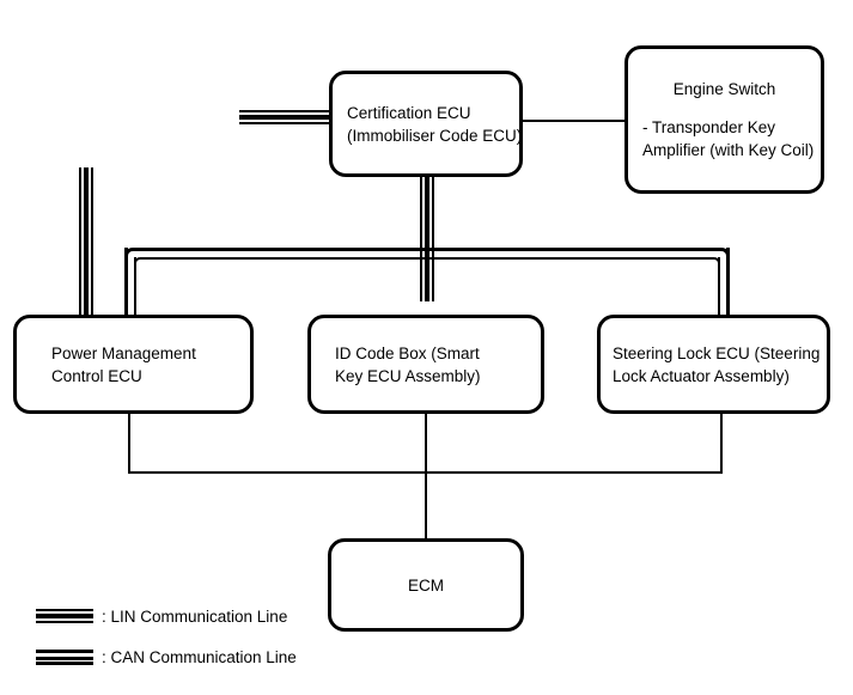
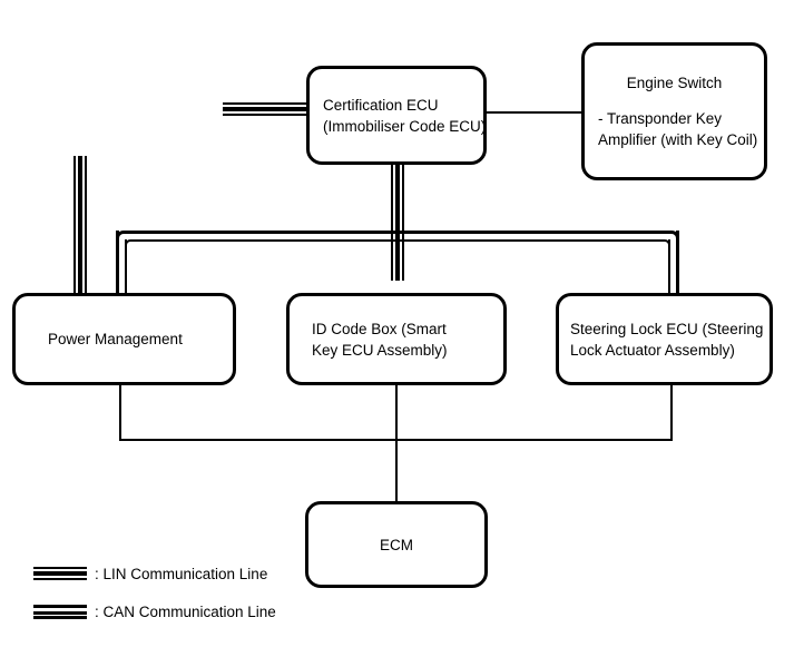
  Certification ECU
  (Immobiliser Code ECU)
  Engine Switch
  - Transponder Key
  Amplifier (with Key Coil)
  Power Management
- Control ECU
  ID Code Box (Smart
  Key ECU Assembly)
  Steering Lock ECU (Steering
  Lock Actuator Assembly)
  ECM
  : LIN Communication Line
  : CAN Communication Line
